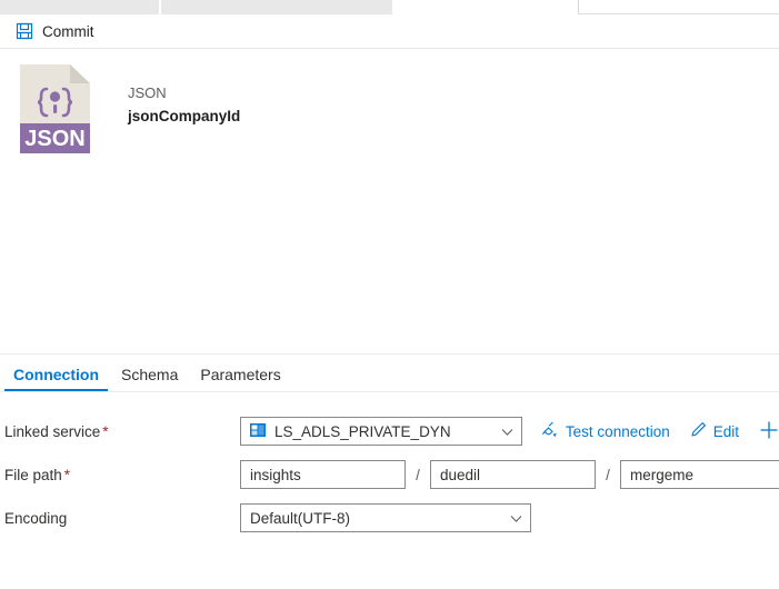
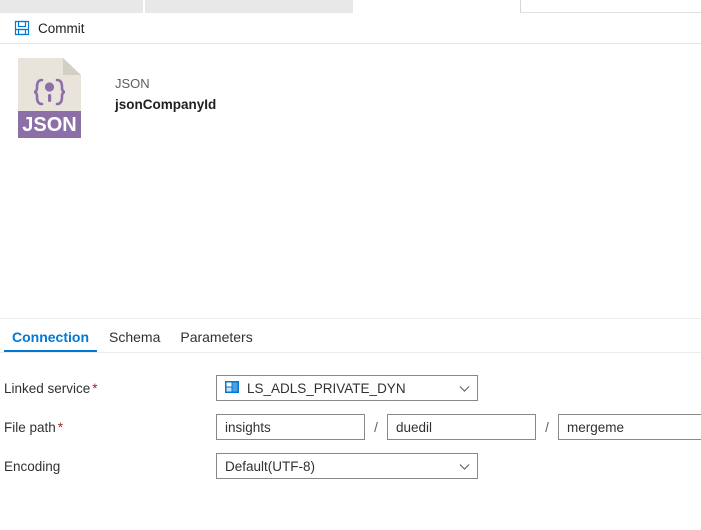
  Commit
  JSON
  JSON
  jsonCompanyId
  Connection
  Schema
  Parameters
  Linked service *
  LS_ADLS_PRIVATE_DYN
- Test connection
- Edit
  File path *
  insights
  /
  duedil
  /
  mergeme
  Encoding
  Default(UTF-8)
